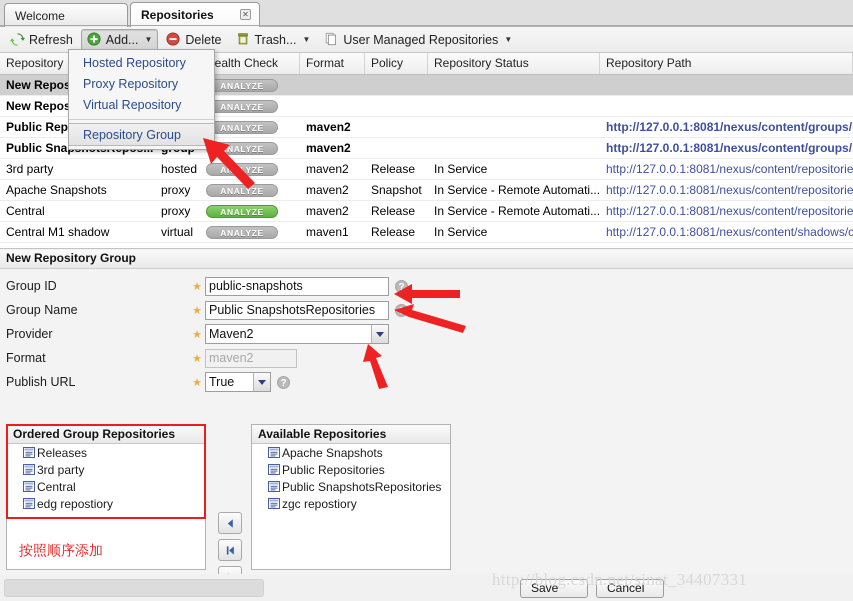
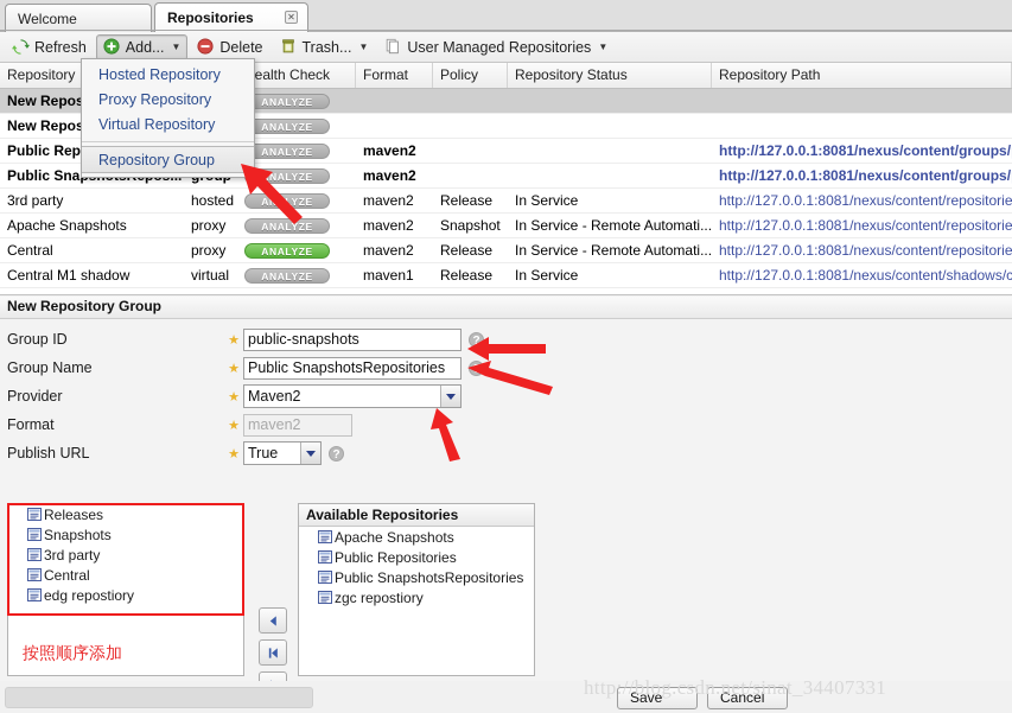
  Welcome
  Repositories
  ✕
  Refresh
  Add...
  ▼
  Delete
  Trash...
  ▼
  User Managed Repositories
  ▼
  Repository
  ealth Check
  Format
  Policy
  Repository Status
  Repository Path
  ANALYZE
  ANALYZE
  ANALYZE
  maven2
  http://127.0.0.1:8081/nexus/content/groups/
  NALYZE
  maven2
  http://127.0.0.1:8081/nexus/content/groups/
  3rd party
  hosted
  ALYZE
  maven2
  Release
  In Service
  http://127.0.0.1:8081/nexus/content/repositorie
  Apache Snapshots
  proxy
  ANALYZE
  maven2
  Snapshot
  In Service - Remote Automati...
  http://127.0.0.1:8081/nexus/content/repositorie
  Central
  proxy
  ANALYZE
  maven2
  Release
  In Service - Remote Automati...
  http://127.0.0.1:8081/nexus/content/repositorie
  Central M1 shadow
  virtual
  ANALYZE
  maven1
  Release
  In Service
  http://127.0.0.1:8081/nexus/content/shadows/c
  Hosted Repository
  Proxy Repository
  Virtual Repository
  Repository Group
  New Repository Group
  Group ID
  ★
  public-snapshots
  ?
  Group Name
  ★
  Public SnapshotsRepositories
  Provider
  ★
  Maven2
  Format
  ★
  maven2
  Publish URL
  ★
  True
  ?
- Ordered Group Repositories
  Releases
+ Snapshots
  3rd party
  Central
  edg repostiory
  按照顺序添加
  Available Repositories
  Apache Snapshots
  Public Repositories
  Public SnapshotsRepositories
  zgc repostiory
  Save
  Cancel
  http://blog.csdn.net/sinat_34407331
